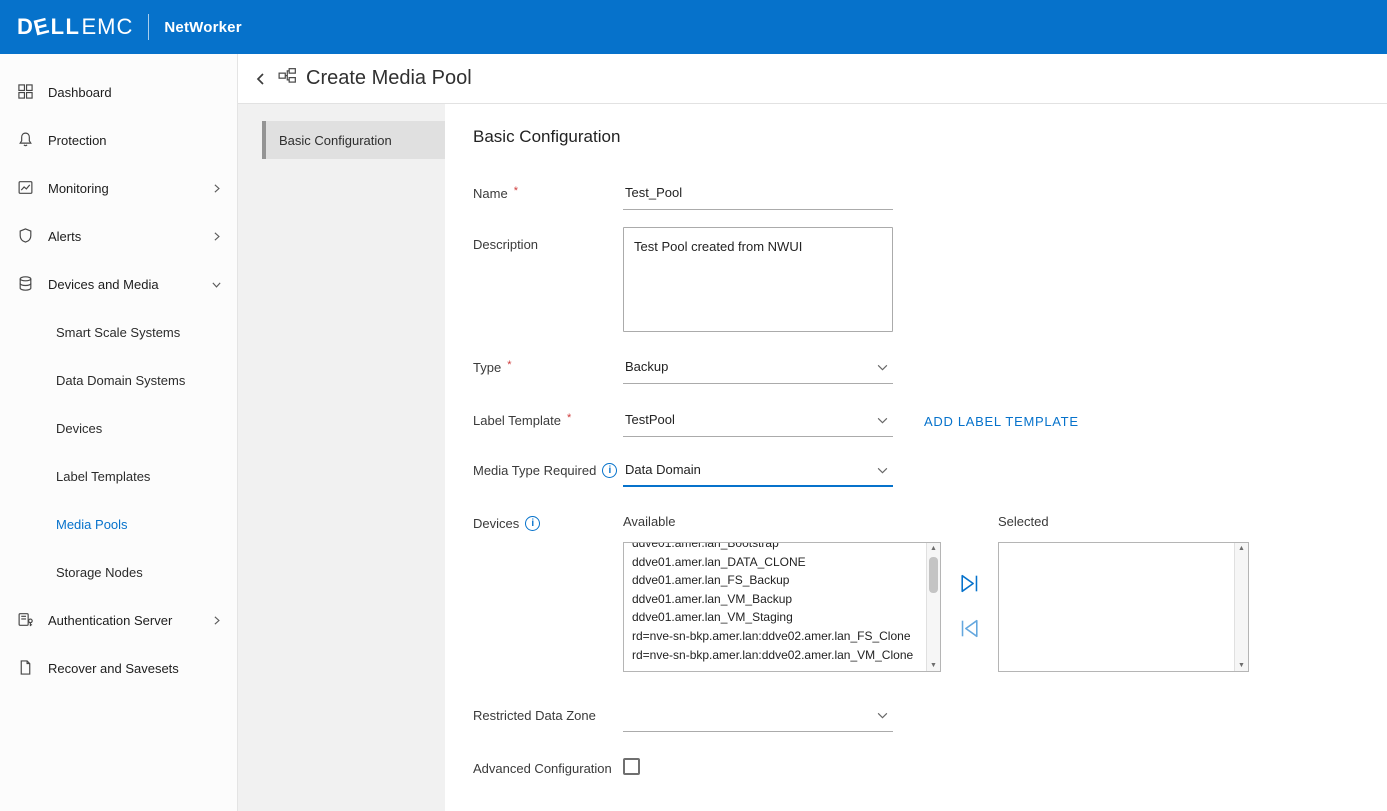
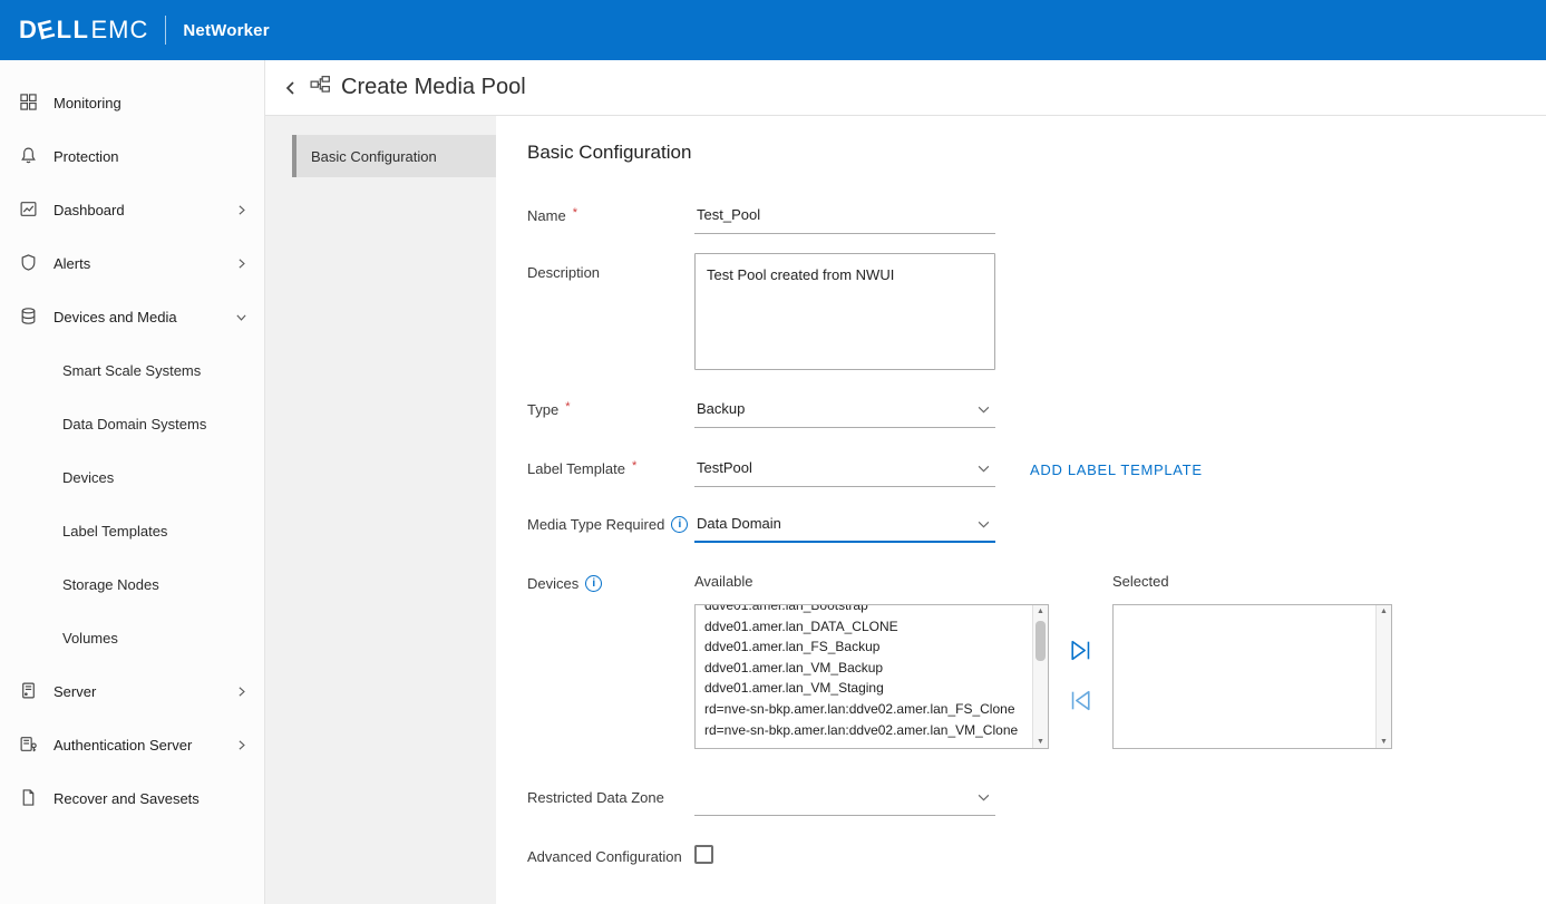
  EMC
  NetWorker
- Dashboard
+ Monitoring
  Protection
- Monitoring
+ Dashboard
  Alerts
  Devices and Media
  Smart Scale Systems
  Data Domain Systems
  Devices
  Label Templates
- Media Pools
  Storage Nodes
+ Volumes
+ Server
  Authentication Server
  Recover and Savesets
  Create Media Pool
  Basic Configuration
  Basic Configuration
  Name
  *
  Test_Pool
  Description
  Test Pool created from NWUI
  Type
  *
  Backup
  Label Template
  *
  TestPool
  ADD LABEL TEMPLATE
  Media Type Required
  i
  Data Domain
  Devices
  i
  Available
  ddve01.amer.lan_Bootstrap
  ddve01.amer.lan_DATA_CLONE
  ddve01.amer.lan_FS_Backup
  ddve01.amer.lan_VM_Backup
  ddve01.amer.lan_VM_Staging
  rd=nve-sn-bkp.amer.lan:ddve02.amer.lan_FS_Clone
  rd=nve-sn-bkp.amer.lan:ddve02.amer.lan_VM_Clone
  Selected
  Restricted Data Zone
  Advanced Configuration
